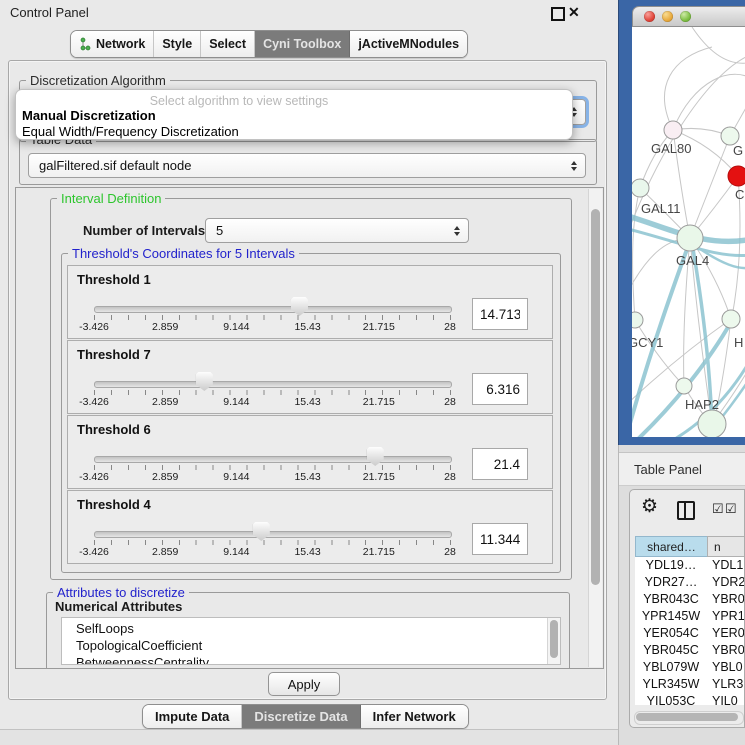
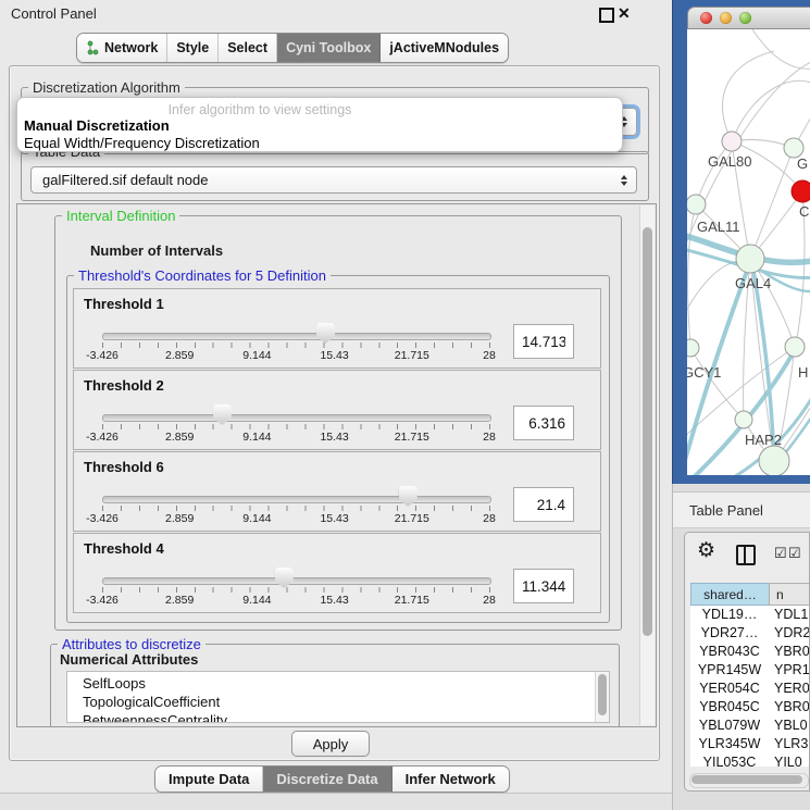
  Control Panel
  ✕
  Network
  Style
  Select
  Cyni Toolbox
  jActiveMNodules
  Discretization Algorithm
- Select algorithm to view settings
+ Infer algorithm to view settings
  Manual Discretization
  Equal Width/Frequency Discretization
  galFiltered.sif default node
  Interval Definition
  Number of Intervals
- 5
- Threshold's Coordinates for 5 Intervals
+ Threshold's Coordinates for 5 Definition
  Threshold 1
  -3.426
  2.859
  9.144
  15.43
  21.715
  28
  14.713
- Threshold 7
+ Threshold 2
  -3.426
  2.859
  9.144
  15.43
  21.715
  28
  6.316
  Threshold 6
  -3.426
  2.859
  9.144
  15.43
  21.715
  28
  21.4
  Threshold 4
  -3.426
  2.859
  9.144
  15.43
  21.715
  28
  11.344
  Attributes to discretize
  Numerical Attributes
  SelfLoops
  TopologicalCoefficient
  BetweennessCentrality
  Apply
  Impute Data
  Discretize Data
  Infer Network
  GAL80
  G
  GAL11
  C
  GAL4
  GCY1
  H
  HAP2
  Table Panel
  ⚙
  ☑
  ☑
  shared…
  n
  YDL19…
  YDL1
  YDR27…
  YDR2
  YBR043C
  YBR0
  YPR145W
  YPR1
  YER054C
  YER0
  YBR045C
  YBR0
  YBL079W
  YBL0
  YLR345W
  YLR3
  YIL053C
  YIL0
